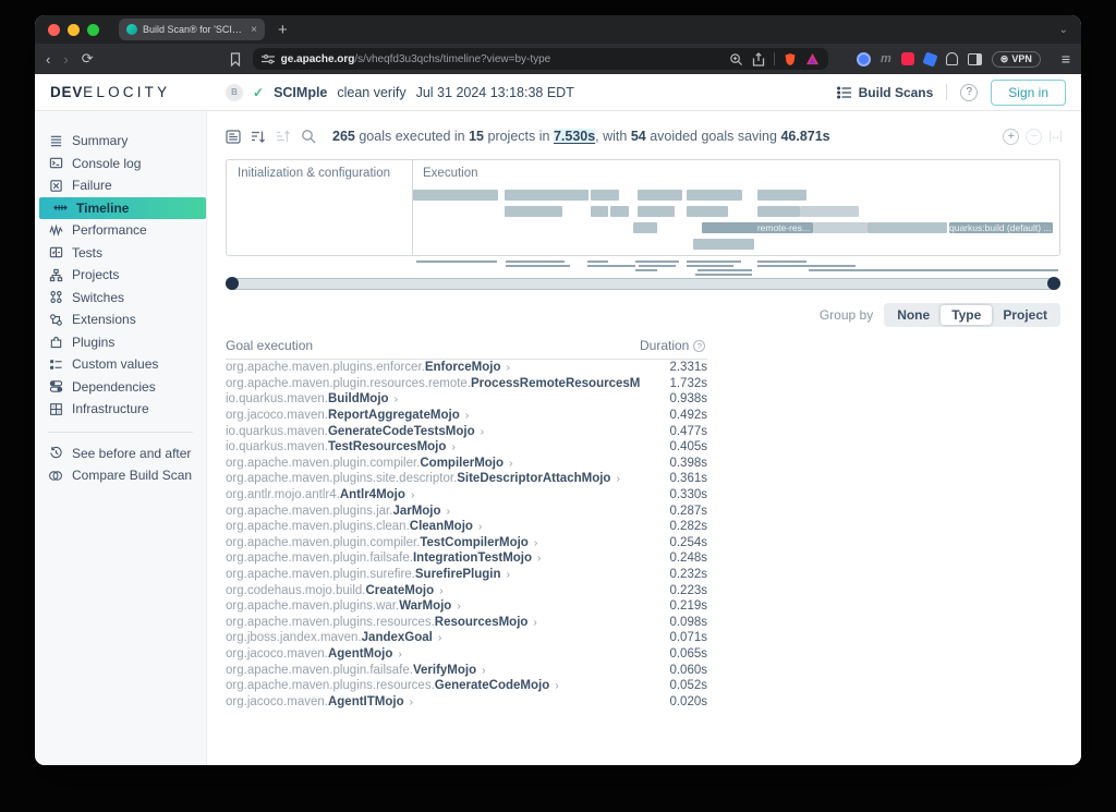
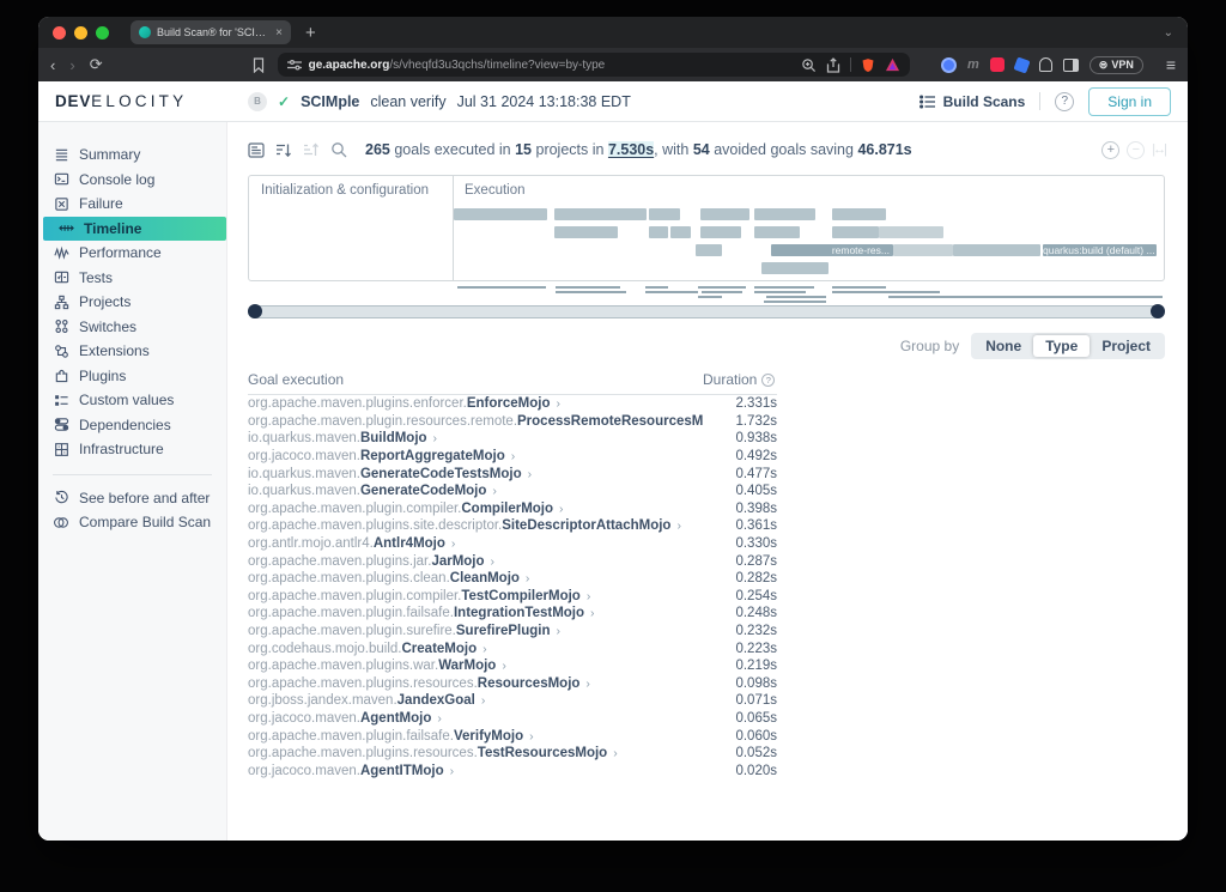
  Build Scan® for 'SCIMp
  ×
  +
  ⌄
  ‹
  ›
  ⟳
  ge.apache.org/s/vheqfd3u3qchs/timeline?view=by-type
  m
  ⊜
  VPN
  ≡
  DEVELOCITY
  B
  ✓
  SCIMple
  clean verify
  Jul 31 2024 13:18:38 EDT
  Build Scans
  ?
  Sign in
  Summary
  Console log
  Failure
  Timeline
  Performance
  Tests
  Projects
  Switches
  Extensions
  Plugins
  Custom values
  Dependencies
  Infrastructure
  See before and after
  Compare Build Scan
  265 goals executed in 15 projects in 7.530s, with 54 avoided goals saving 46.871s
  +
  −
  |↔|
  Initialization & configuration
  Execution
  remote-res...
  quarkus:build (default) ...
  Group by
  None
  Type
  Project
  Goal execution
  Duration
  ?
  org.apache.maven.plugins.enforcer.EnforceMojo ›
  2.331s
  org.apache.maven.plugin.resources.remote.ProcessRemoteResourcesM
  1.732s
  io.quarkus.maven.BuildMojo ›
  0.938s
  org.jacoco.maven.ReportAggregateMojo ›
  0.492s
  io.quarkus.maven.GenerateCodeTestsMojo ›
  0.477s
- io.quarkus.maven.TestResourcesMojo ›
+ io.quarkus.maven.GenerateCodeMojo ›
  0.405s
  org.apache.maven.plugin.compiler.CompilerMojo ›
  0.398s
  org.apache.maven.plugins.site.descriptor.SiteDescriptorAttachMojo ›
  0.361s
  org.antlr.mojo.antlr4.Antlr4Mojo ›
  0.330s
  org.apache.maven.plugins.jar.JarMojo ›
  0.287s
  org.apache.maven.plugins.clean.CleanMojo ›
  0.282s
  org.apache.maven.plugin.compiler.TestCompilerMojo ›
  0.254s
  org.apache.maven.plugin.failsafe.IntegrationTestMojo ›
  0.248s
  org.apache.maven.plugin.surefire.SurefirePlugin ›
  0.232s
  org.codehaus.mojo.build.CreateMojo ›
  0.223s
  org.apache.maven.plugins.war.WarMojo ›
  0.219s
  org.apache.maven.plugins.resources.ResourcesMojo ›
  0.098s
  org.jboss.jandex.maven.JandexGoal ›
  0.071s
  org.jacoco.maven.AgentMojo ›
  0.065s
  org.apache.maven.plugin.failsafe.VerifyMojo ›
  0.060s
- org.apache.maven.plugins.resources.GenerateCodeMojo ›
+ org.apache.maven.plugins.resources.TestResourcesMojo ›
  0.052s
  org.jacoco.maven.AgentITMojo ›
  0.020s
